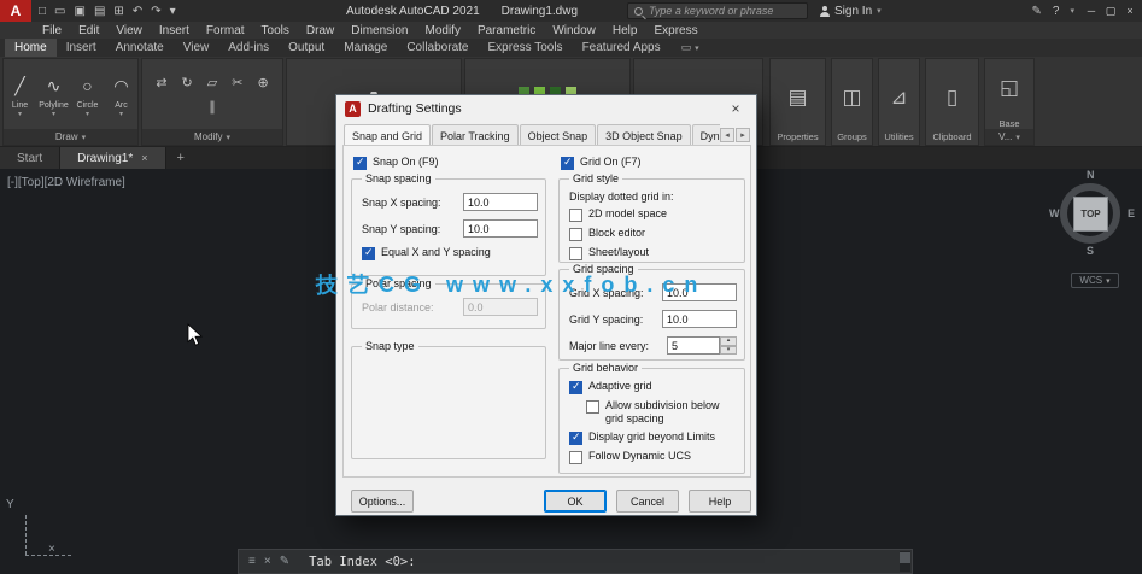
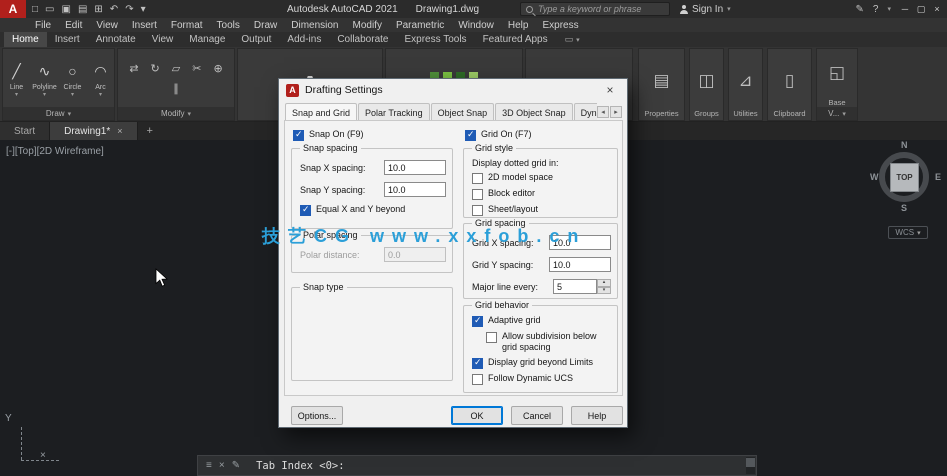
  A
  □
  ▭
  ▣
  ▤
  ⊞
  ↶
  ↷
  ▾
  Autodesk AutoCAD 2021
  Drawing1.dwg
  Type a keyword or phrase
  Sign In
  ✎
  ?
  ─
  ▢
  ×
  File
  Edit
  View
  Insert
  Format
  Tools
  Draw
  Dimension
  Modify
  Parametric
  Window
  Help
  Express
  Home
  Insert
  Annotate
  View
- Add-ins
+ Manage
  Output
- Manage
+ Add-ins
  Collaborate
  Express Tools
  Featured Apps
  ▭
  ╱
  ∿
  ○
  ◠
  Draw
  ⇄
  ↻
  ▱
  ✂
  ⊕
  ∥
  Modify
  ▤
  Properties
  ◫
  Groups
  ⊿
  Utilities
  ▯
  Clipboard
  ◱
  Base
  V...
  Start
  Drawing1*
  ×
  +
  [-][Top][2D Wireframe]
  N
  W
  E
  S
  TOP
  WCS
  技艺CG www.xxfob.cn
  Y
  ×
  ≡
  ×
  ✎
  Tab Index <0>:
  A
  Drafting Settings
  ×
  Snap and Grid
  Polar Tracking
  Object Snap
  3D Object Snap
  Snap On (F9)
  Grid On (F7)
  Snap spacing
  Snap X spacing:
  10.0
  Snap Y spacing:
  10.0
- Equal X and Y spacing
+ Equal X and Y beyond
  Polar spacing
  Polar distance:
  0.0
  Snap type
  Grid style
  Display dotted grid in:
  2D model space
  Block editor
  Sheet/layout
  Grid spacing
  Grid X spacing:
  10.0
  Grid Y spacing:
  10.0
  Major line every:
  5
  Grid behavior
  Adaptive grid
  Allow subdivision below grid spacing
  Display grid beyond Limits
  Follow Dynamic UCS
  Options...
  OK
  Cancel
  Help
